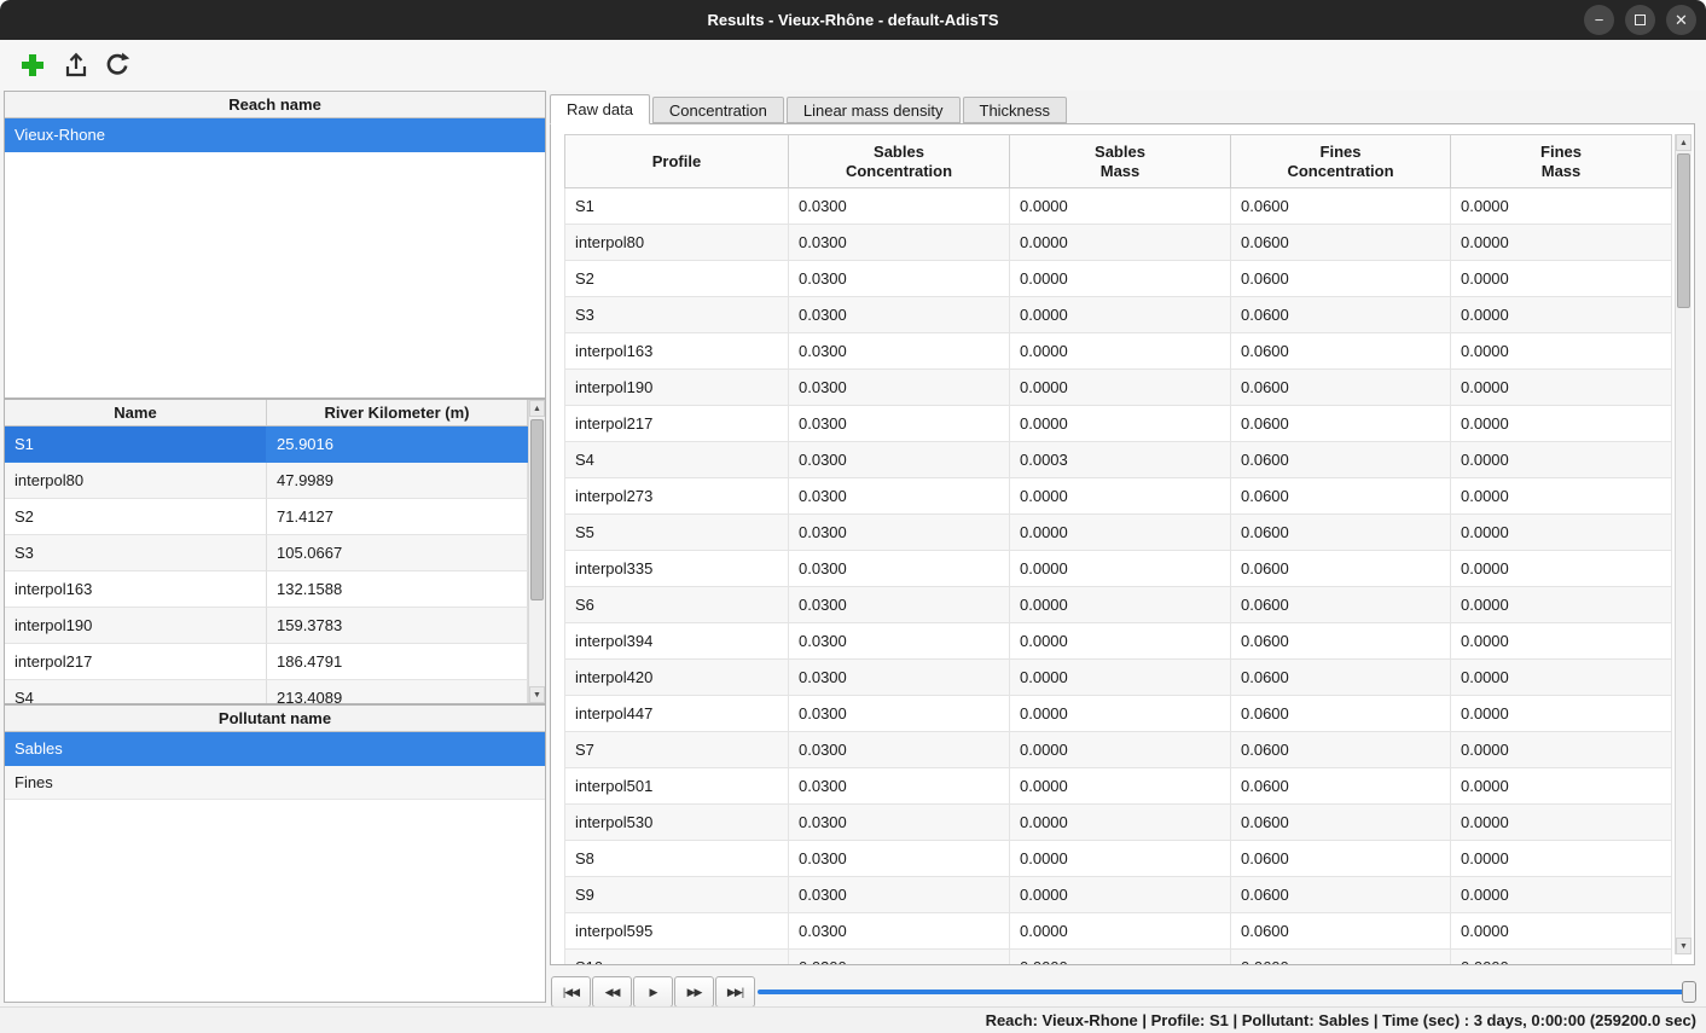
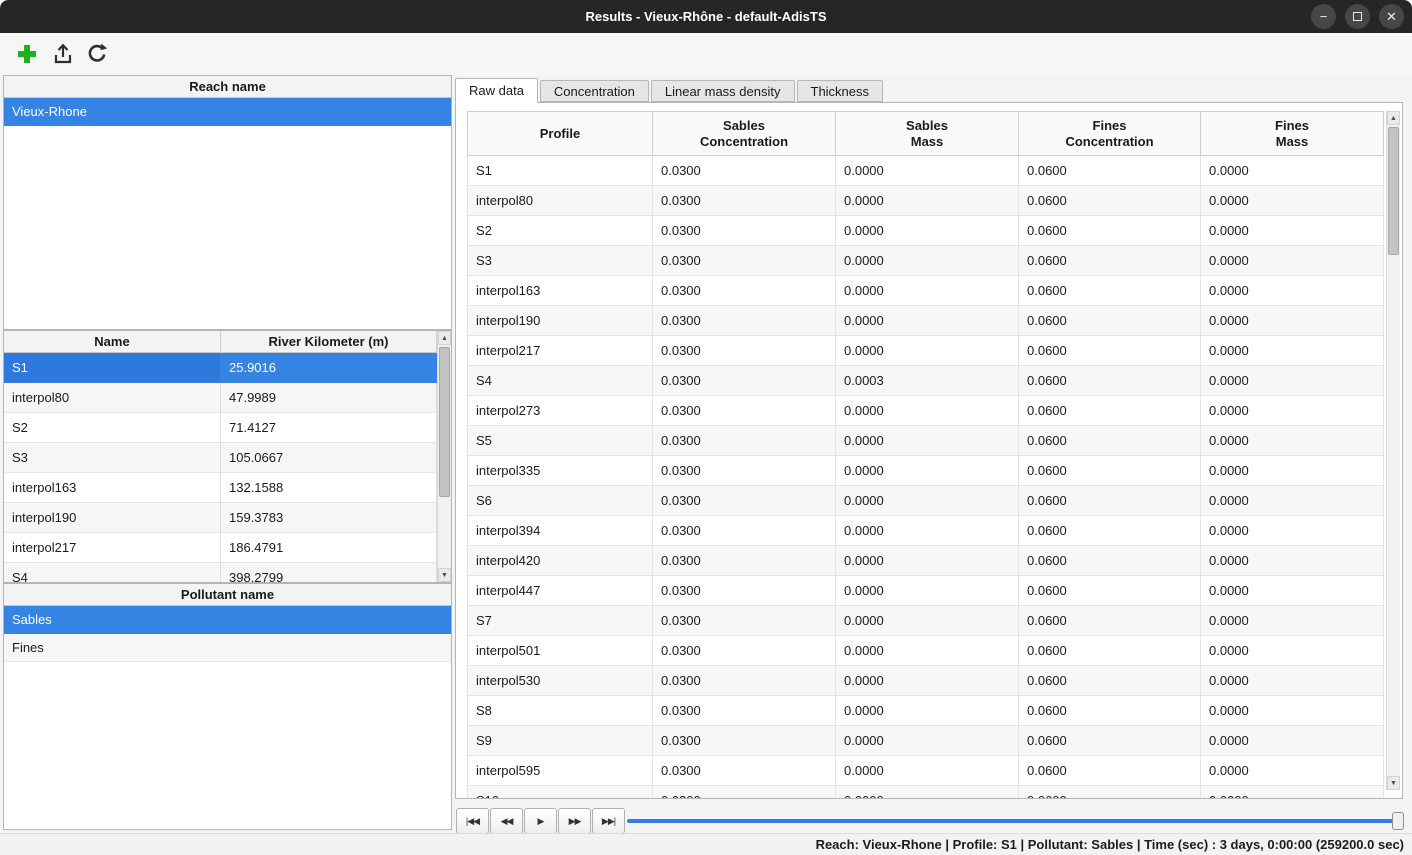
  Results - Vieux-Rhône - default-AdisTS
  −
  ✕
  Reach name
  Vieux-Rhone
  Name
  River Kilometer (m)
  S1
  25.9016
  interpol80
  47.9989
  S2
  71.4127
  S3
  105.0667
  interpol163
  132.1588
  interpol190
  159.3783
  interpol217
  186.4791
  S4
- 213.4089
+ 398.2799
  Pollutant name
  Sables
  Fines
  Raw data
  Concentration
  Linear mass density
  Thickness
  Profile	SablesConcentration	SablesMass	FinesConcentration	FinesMass
  S1	0.0300	0.0000	0.0600	0.0000
  interpol80	0.0300	0.0000	0.0600	0.0000
  S2	0.0300	0.0000	0.0600	0.0000
  S3	0.0300	0.0000	0.0600	0.0000
  interpol163	0.0300	0.0000	0.0600	0.0000
  interpol190	0.0300	0.0000	0.0600	0.0000
  interpol217	0.0300	0.0000	0.0600	0.0000
  S4	0.0300	0.0003	0.0600	0.0000
  interpol273	0.0300	0.0000	0.0600	0.0000
  S5	0.0300	0.0000	0.0600	0.0000
  interpol335	0.0300	0.0000	0.0600	0.0000
  S6	0.0300	0.0000	0.0600	0.0000
  interpol394	0.0300	0.0000	0.0600	0.0000
  interpol420	0.0300	0.0000	0.0600	0.0000
  interpol447	0.0300	0.0000	0.0600	0.0000
  S7	0.0300	0.0000	0.0600	0.0000
  interpol501	0.0300	0.0000	0.0600	0.0000
  interpol530	0.0300	0.0000	0.0600	0.0000
  S8	0.0300	0.0000	0.0600	0.0000
  S9	0.0300	0.0000	0.0600	0.0000
  interpol595	0.0300	0.0000	0.0600	0.0000
  |◀◀
  ◀◀
  ▶
  ▶▶
  ▶▶|
  Reach: Vieux-Rhone | Profile: S1 | Pollutant: Sables | Time (sec) : 3 days, 0:00:00 (259200.0 sec)
